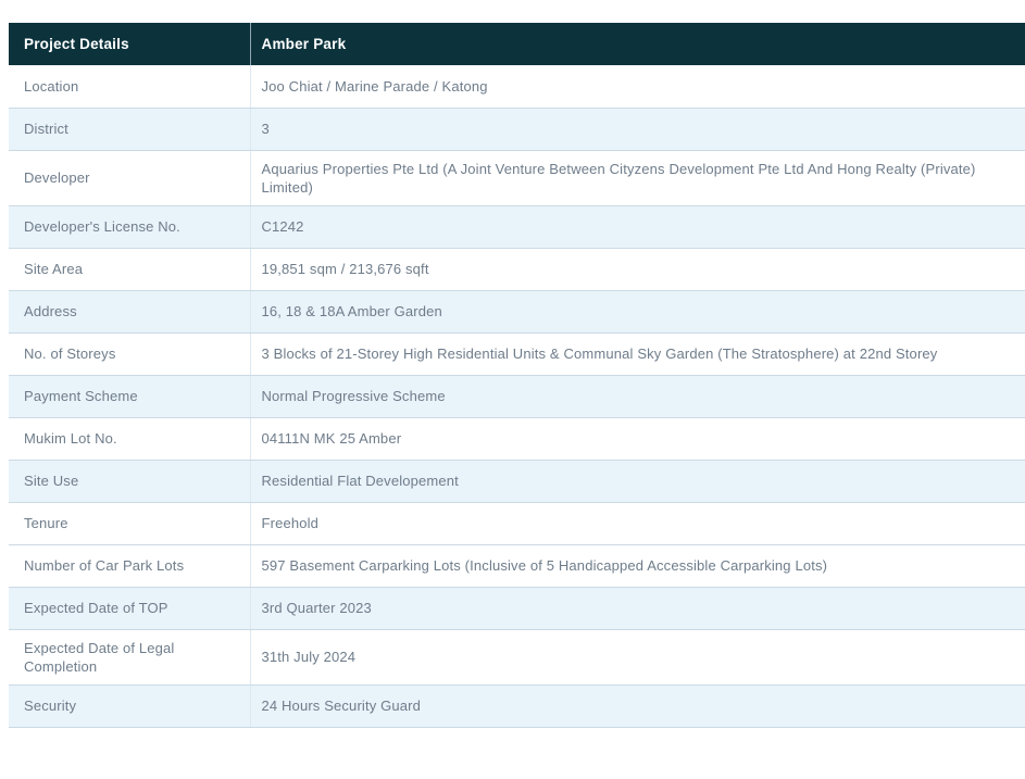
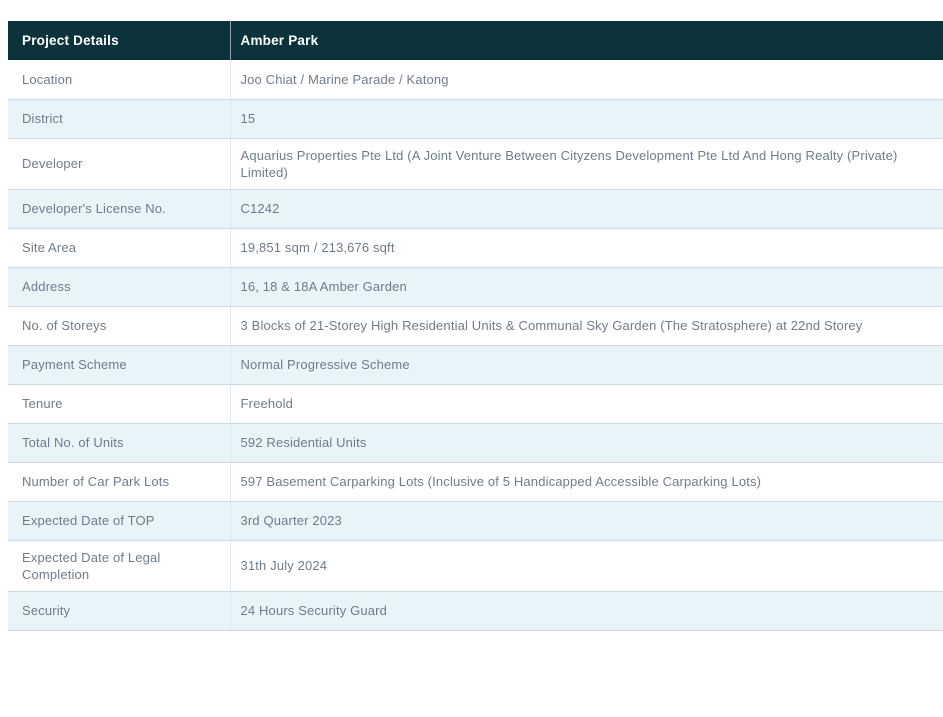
  Project Details	Amber Park
  Location	Joo Chiat / Marine Parade / Katong
- District	3
+ District	15
  Developer	Aquarius Properties Pte Ltd (A Joint Venture Between Cityzens Development Pte Ltd And Hong Realty (Private) Limited)
  Developer's License No.	C1242
  Site Area	19,851 sqm / 213,676 sqft
  Address	16, 18 & 18A Amber Garden
  No. of Storeys	3 Blocks of 21-Storey High Residential Units & Communal Sky Garden (The Stratosphere) at 22nd Storey
  Payment Scheme	Normal Progressive Scheme
- Mukim Lot No.	04111N MK 25 Amber
- Site Use	Residential Flat Developement
  Tenure	Freehold
+ Total No. of Units	592 Residential Units
  Number of Car Park Lots	597 Basement Carparking Lots (Inclusive of 5 Handicapped Accessible Carparking Lots)
  Expected Date of TOP	3rd Quarter 2023
  Expected Date of Legal Completion	31th July 2024
  Security	24 Hours Security Guard
